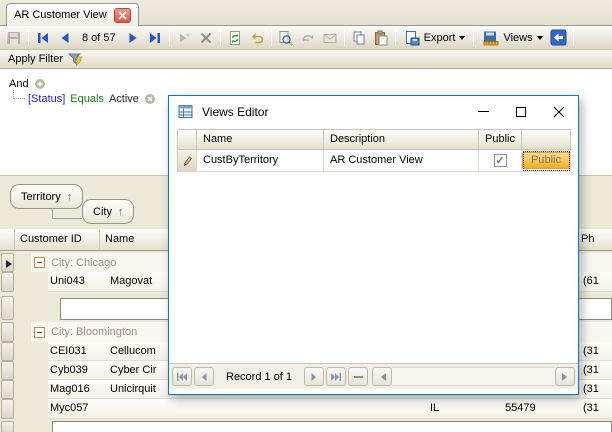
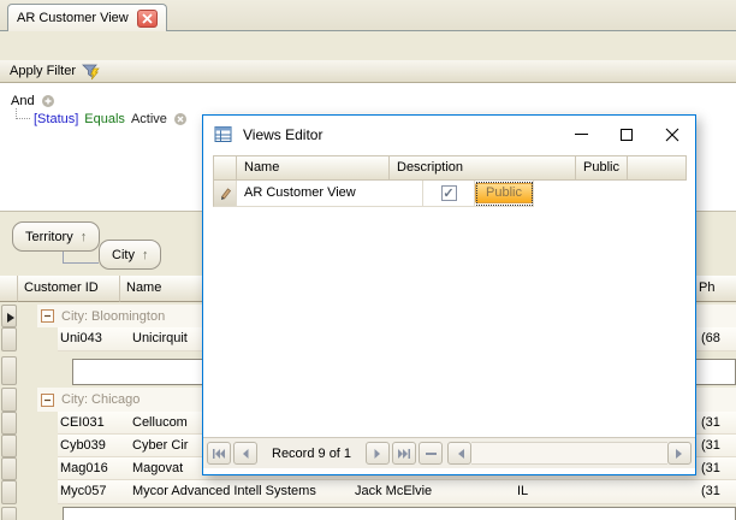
  AR Customer View
- 8 of 57
- Export
- Views
  Apply Filter
  And
  [Status]
  Equals
  Active
  Territory
  ↑
  City
  ↑
  Customer ID
  Name
  Ph
- City: Chicago
+ City: Bloomington
  Uni043
- Magovat
+ Unicirquit
- (61
+ (68
- City: Bloomington
+ City: Chicago
  CEI031
  Cellucom
  (31
  Cyb039
  Cyber Cir
  (31
  Mag016
- Unicirquit
+ Magovat
  (31
  Myc057
+ Mycor Advanced Intell Systems
+ Jack McElvie
  IL
- 55479
  (31
  Views Editor
  Name
  Description
  Public
- CustByTerritory
  AR Customer View
  ✓
  Public
- Record 1 of 1
+ Record 9 of 1
